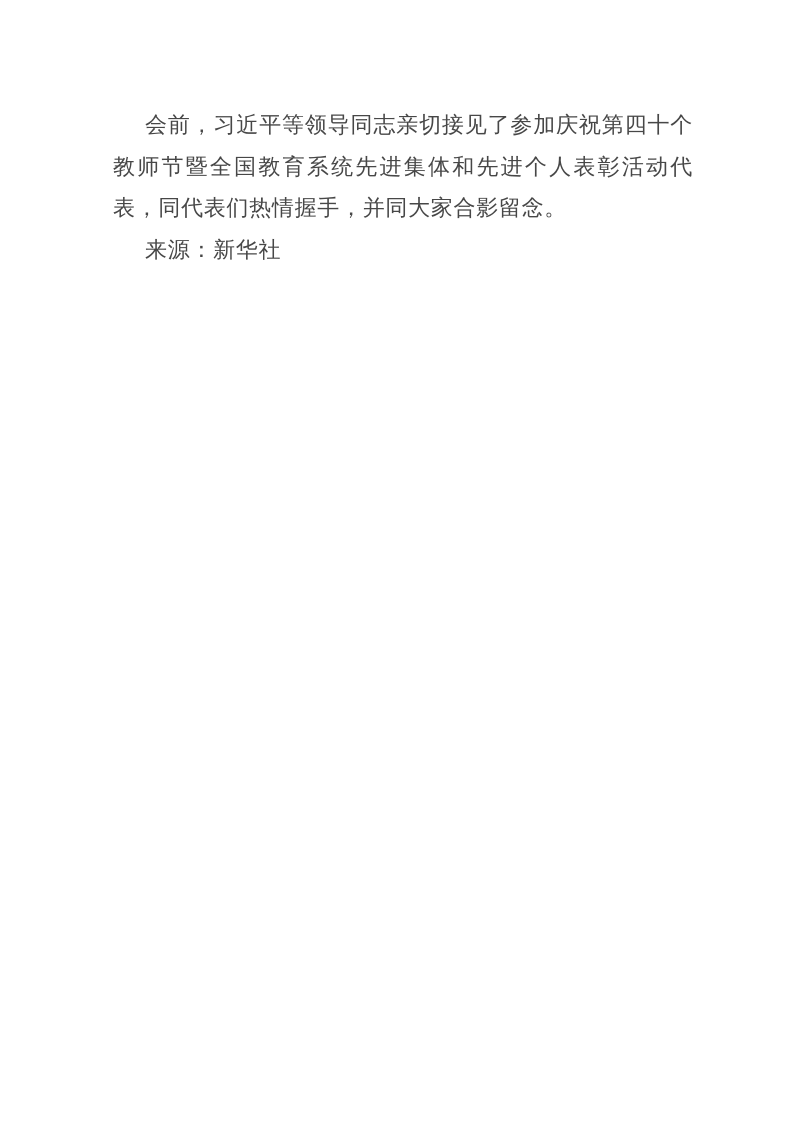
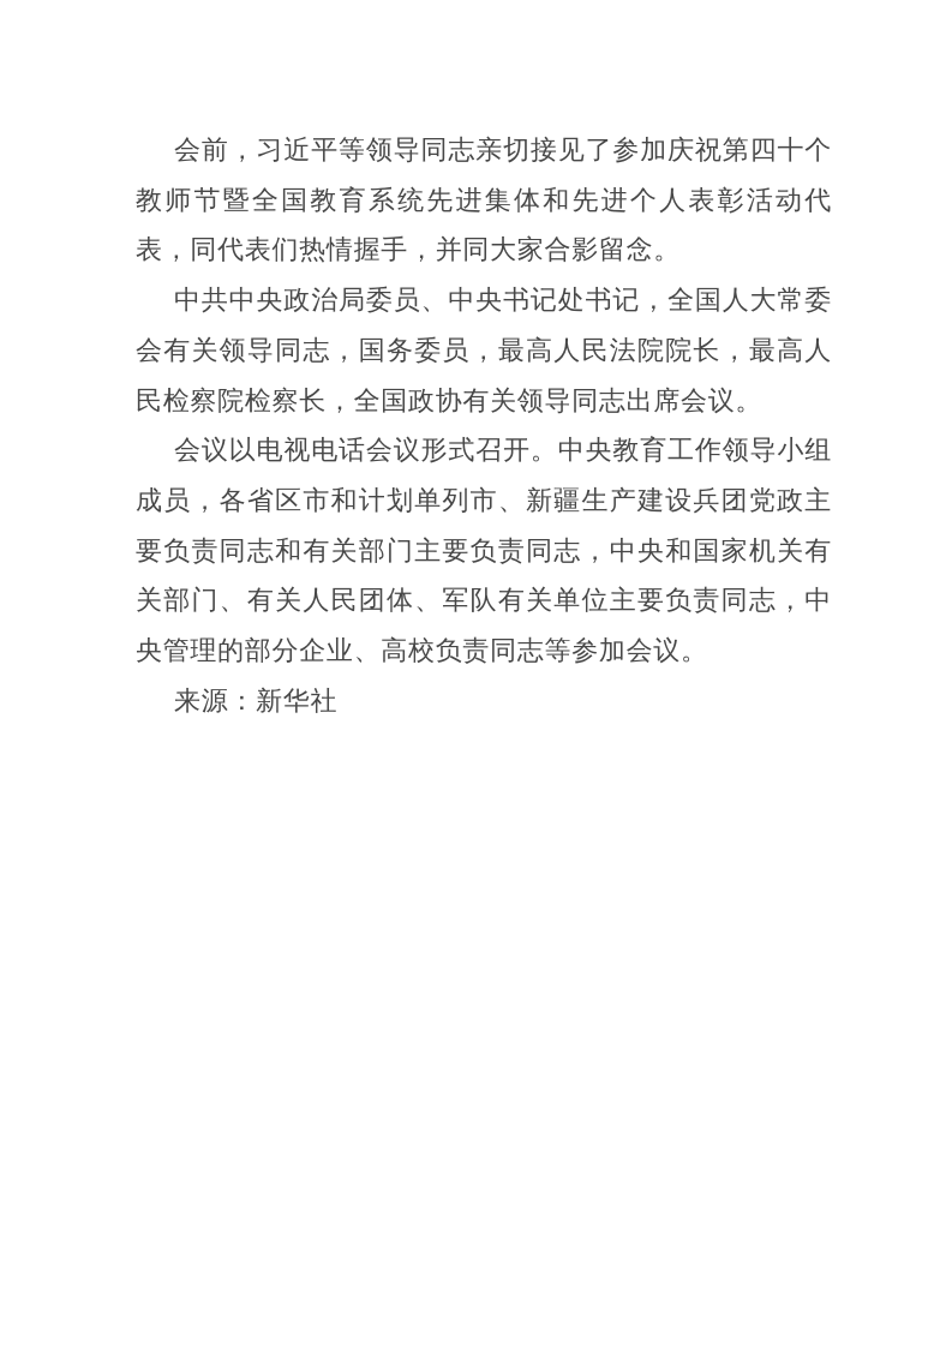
  会前，习近平等领导同志亲切接见了参加庆祝第四十个教师节暨全国教育系统先进集体和先进个人表彰活动代表，同代表们热情握手，并同大家合影留念。
+ 中共中央政治局委员、中央书记处书记，全国人大常委会有关领导同志，国务委员，最高人民法院院长，最高人民检察院检察长，全国政协有关领导同志出席会议。
+ 会议以电视电话会议形式召开。中央教育工作领导小组成员，各省区市和计划单列市、新疆生产建设兵团党政主要负责同志和有关部门主要负责同志，中央和国家机关有关部门、有关人民团体、军队有关单位主要负责同志，中央管理的部分企业、高校负责同志等参加会议。
  来源：新华社
